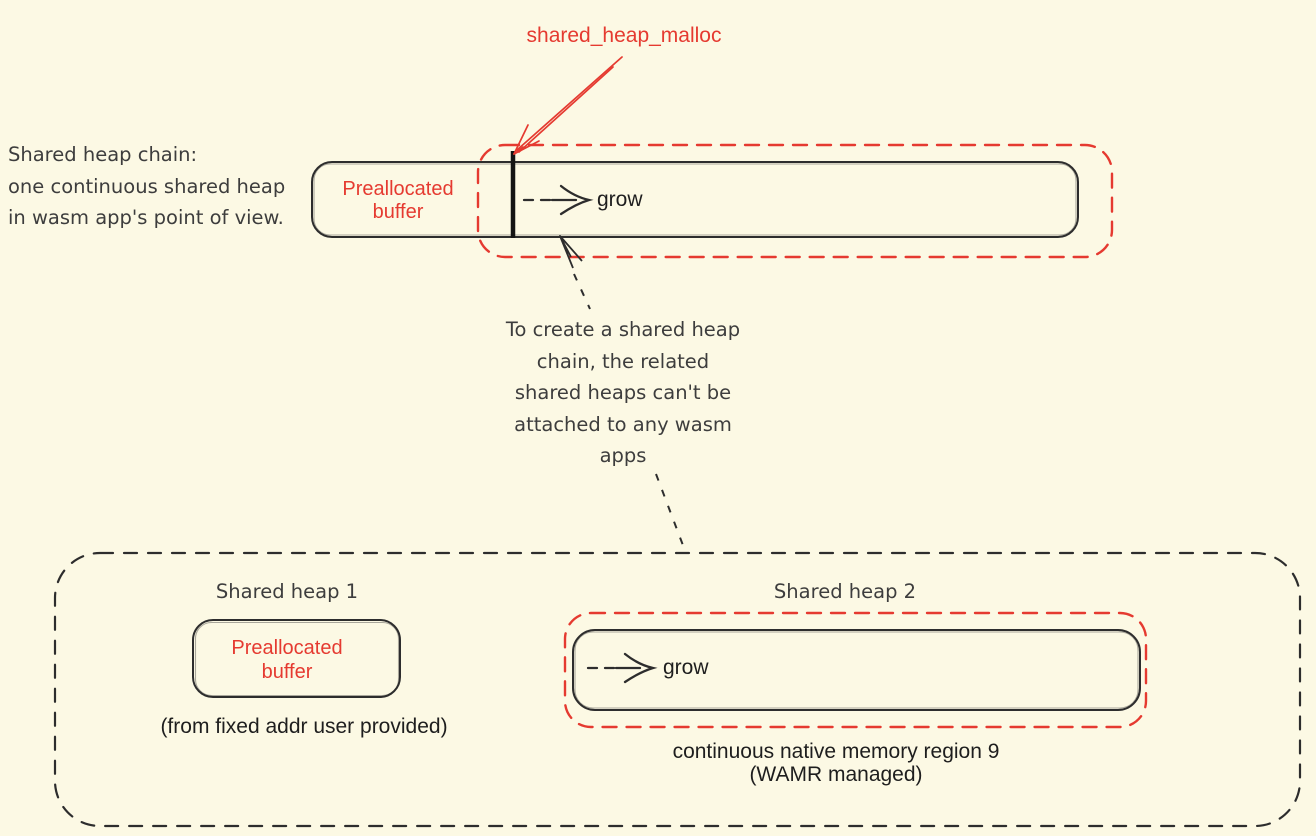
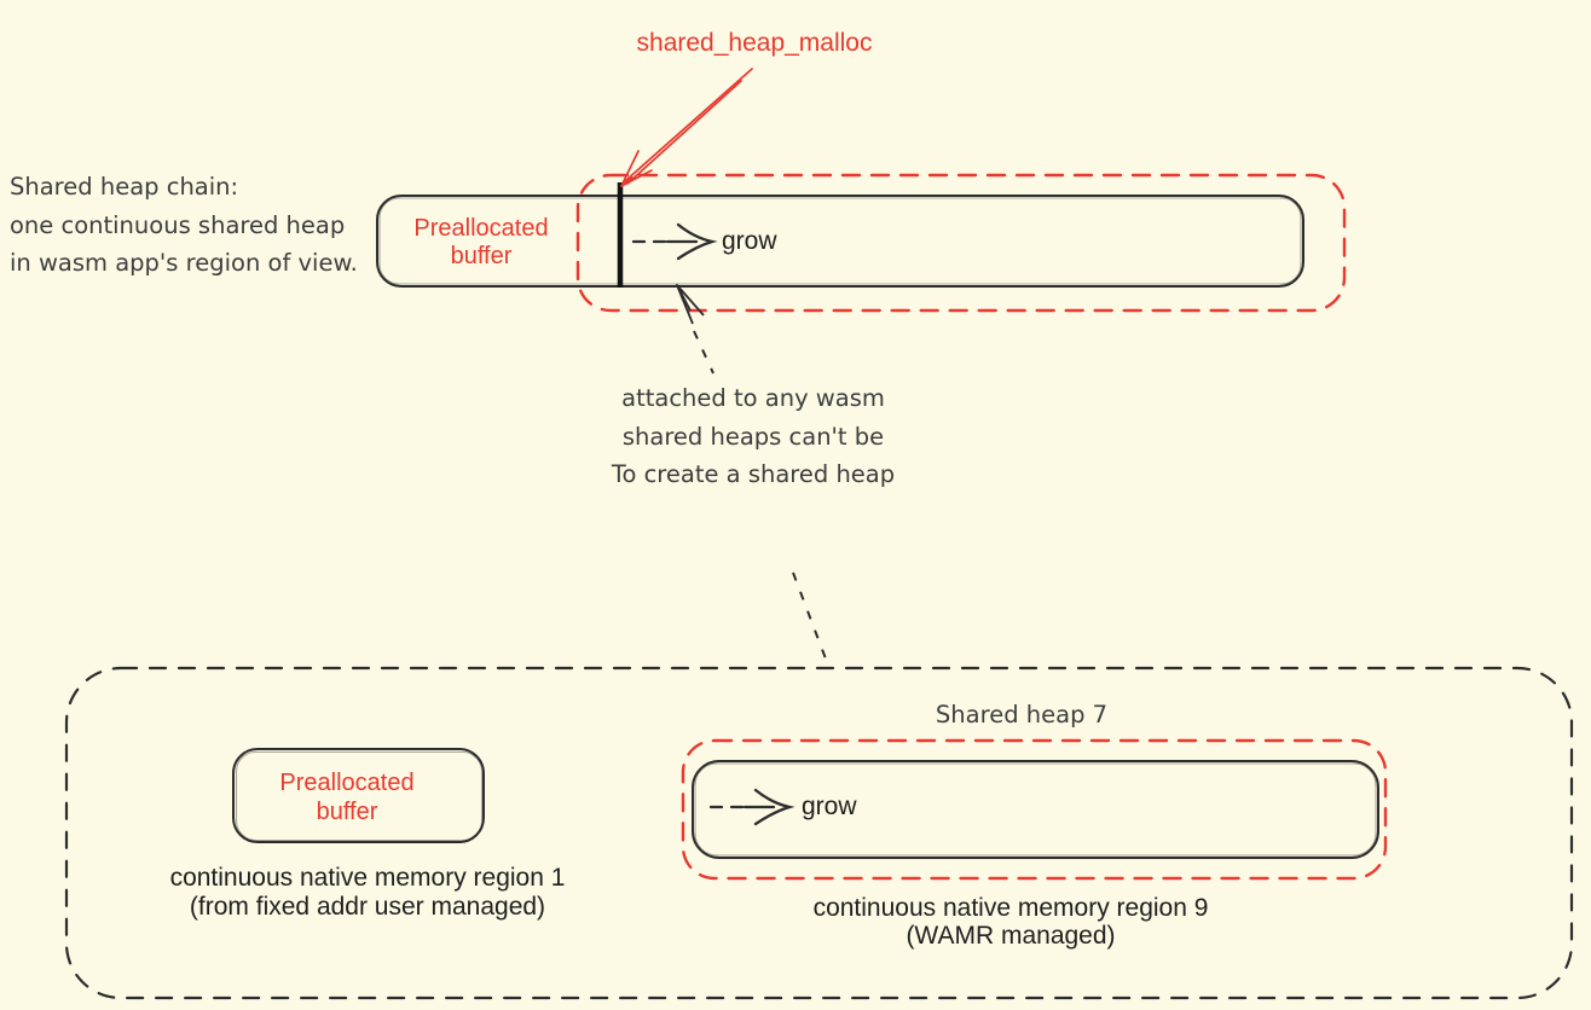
  shared_heap_malloc
  Shared heap chain:
  one continuous shared heap
- in wasm app's point of view.
+ in wasm app's region of view.
  Preallocated
  buffer
  grow
- To create a shared heap
+ attached to any wasm
- chain, the related
  shared heaps can't be
- attached to any wasm
+ To create a shared heap
- apps
- Shared heap 1
  Preallocated
  buffer
+ continuous native memory region 1
- (from fixed addr user provided)
+ (from fixed addr user managed)
- Shared heap 2
+ Shared heap 7
  grow
  continuous native memory region 9
  (WAMR managed)
